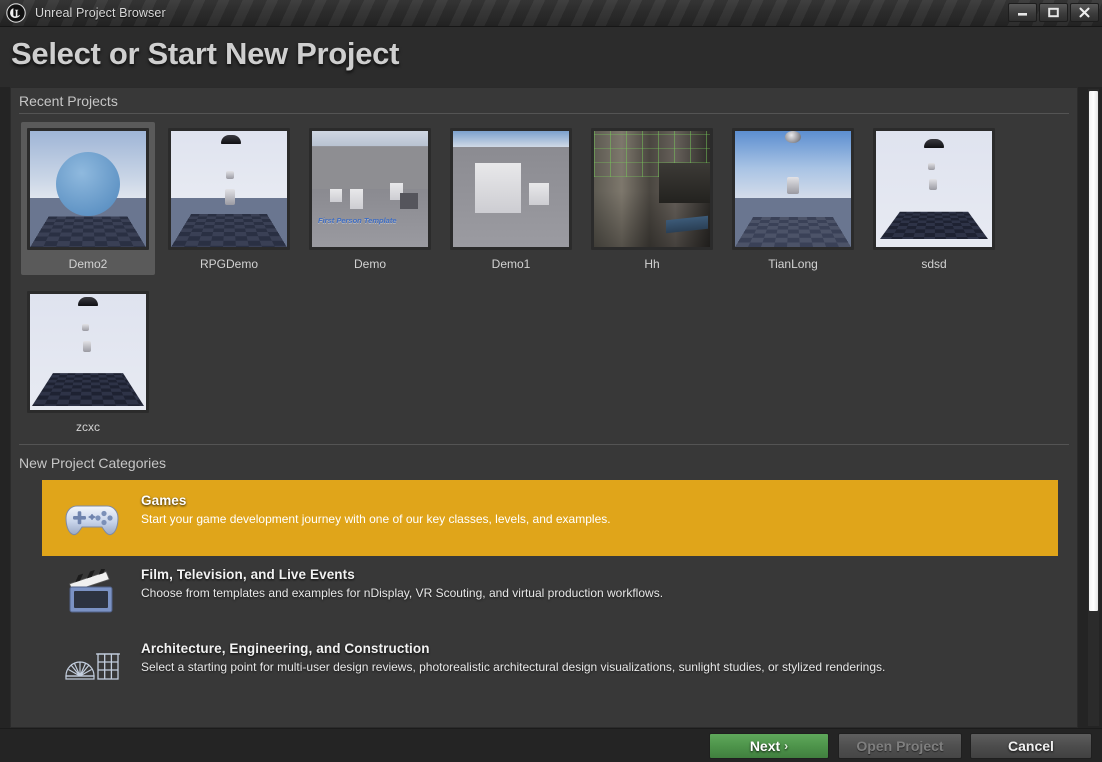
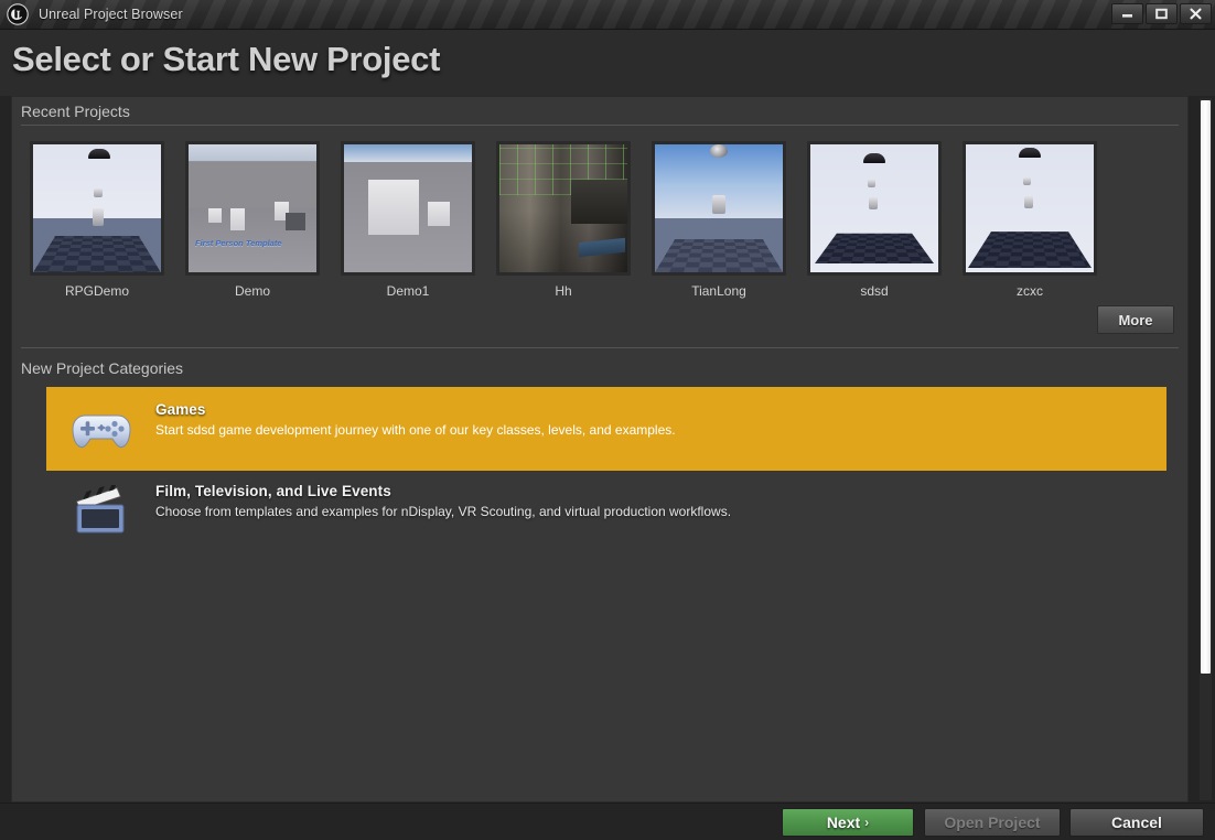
  Unreal Project Browser
  Select or Start New Project
  Recent Projects
- Demo2
  RPGDemo
  First Person Template
  Demo
  Demo1
  Hh
  TianLong
  sdsd
  zcxc
+ More
  New Project Categories
  Games
- Start your game development journey with one of our key classes, levels, and examples.
+ Start sdsd game development journey with one of our key classes, levels, and examples.
  Film, Television, and Live Events
  Choose from templates and examples for nDisplay, VR Scouting, and virtual production workflows.
- Architecture, Engineering, and Construction
- Select a starting point for multi-user design reviews, photorealistic architectural design visualizations, sunlight studies, or stylized renderings.
  Next
  ›
  Open Project
  Cancel
